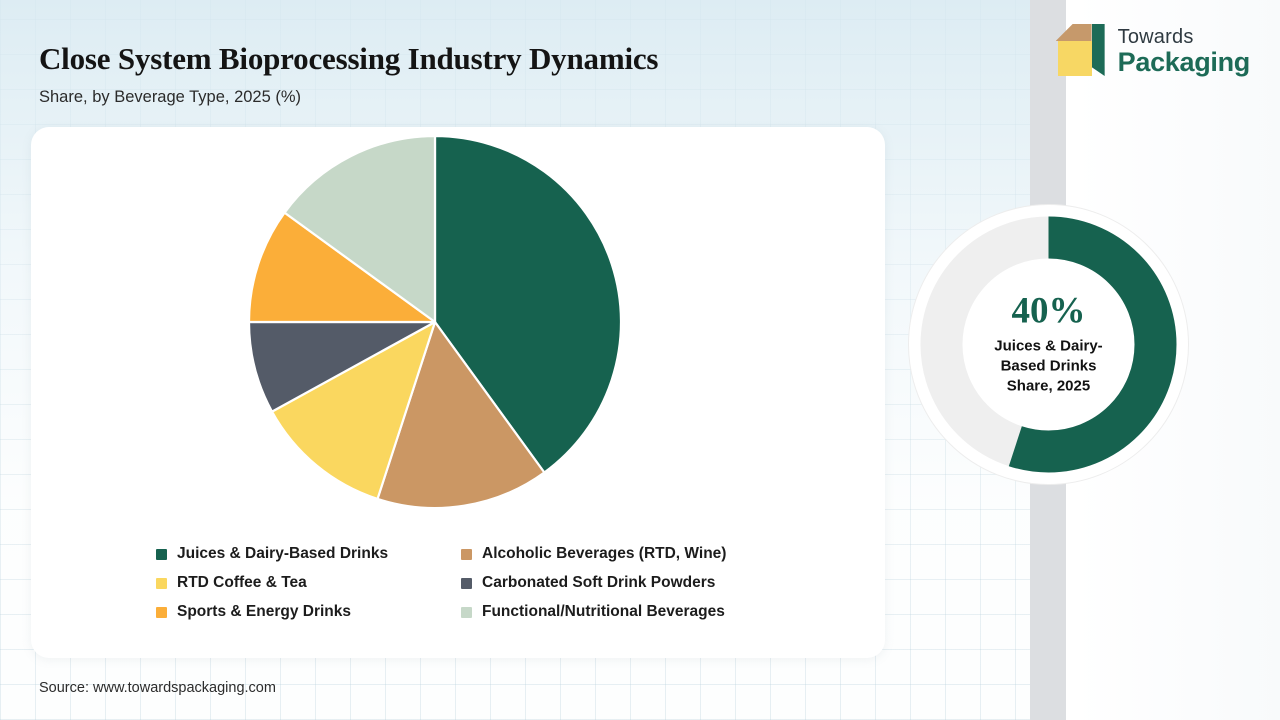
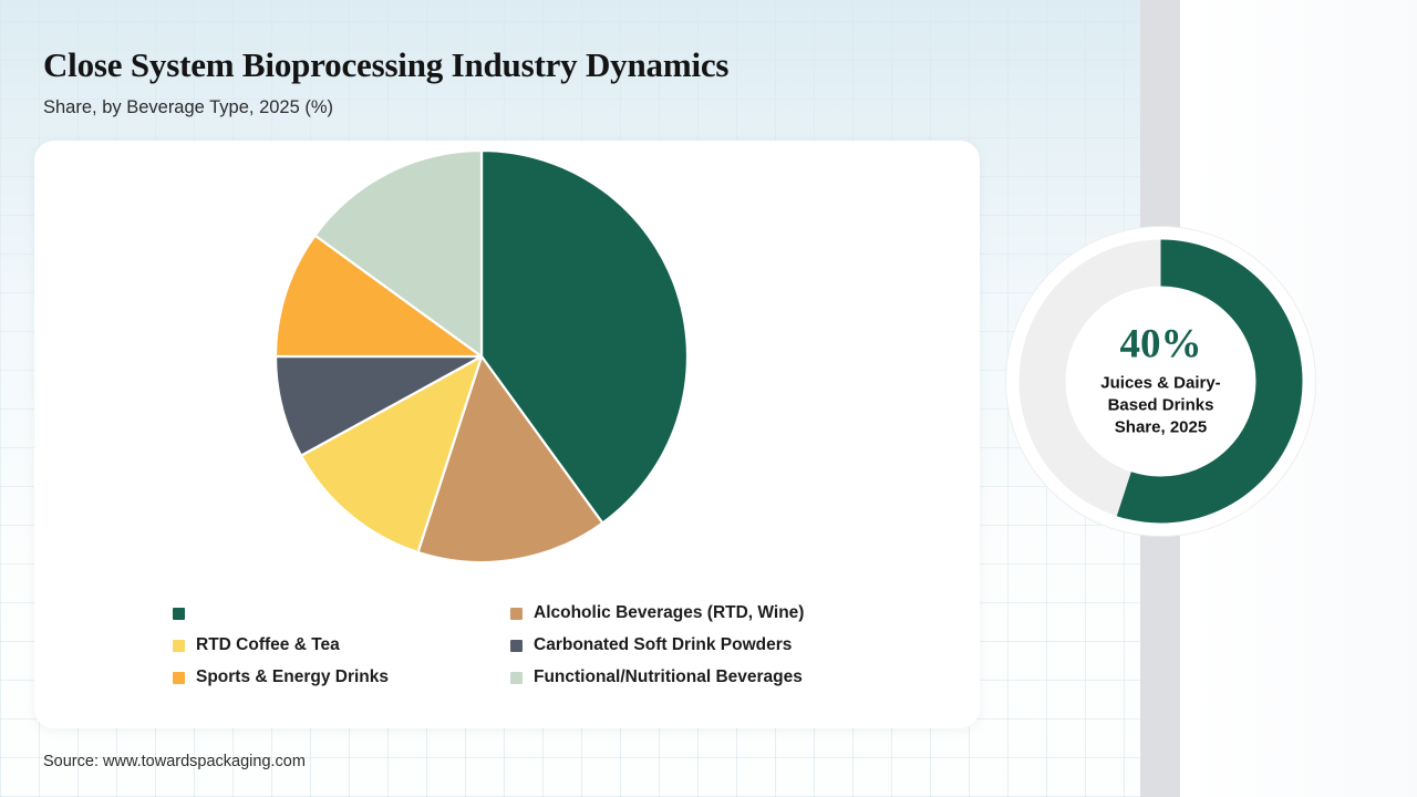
  Close System Bioprocessing Industry Dynamics
  Share, by Beverage Type, 2025 (%)
- Towards
- Packaging
- Juices & Dairy-Based Drinks
  Alcoholic Beverages (RTD, Wine)
  RTD Coffee & Tea
  Carbonated Soft Drink Powders
  Sports & Energy Drinks
  Functional/Nutritional Beverages
  40%
  Juices & Dairy-
  Based Drinks
  Share, 2025
  Source: www.towardspackaging.com
